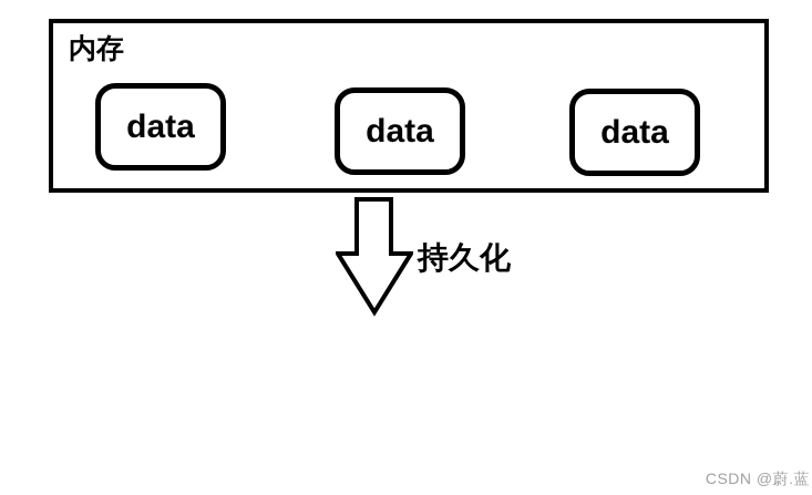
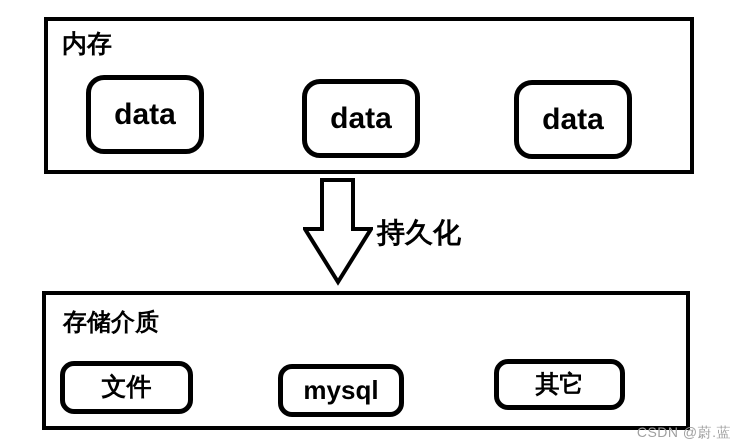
  内存
  data
  data
  data
  持久化
+ 存储介质
+ 文件
+ mysql
+ 其它
  CSDN @蔚.蓝
